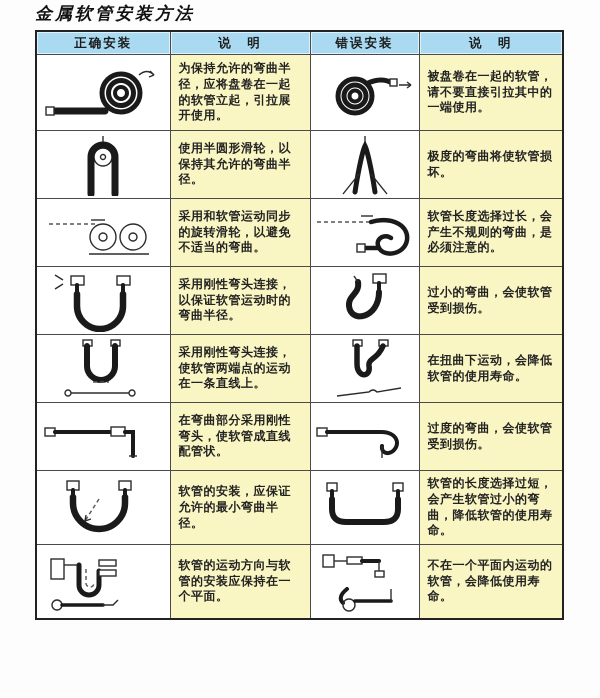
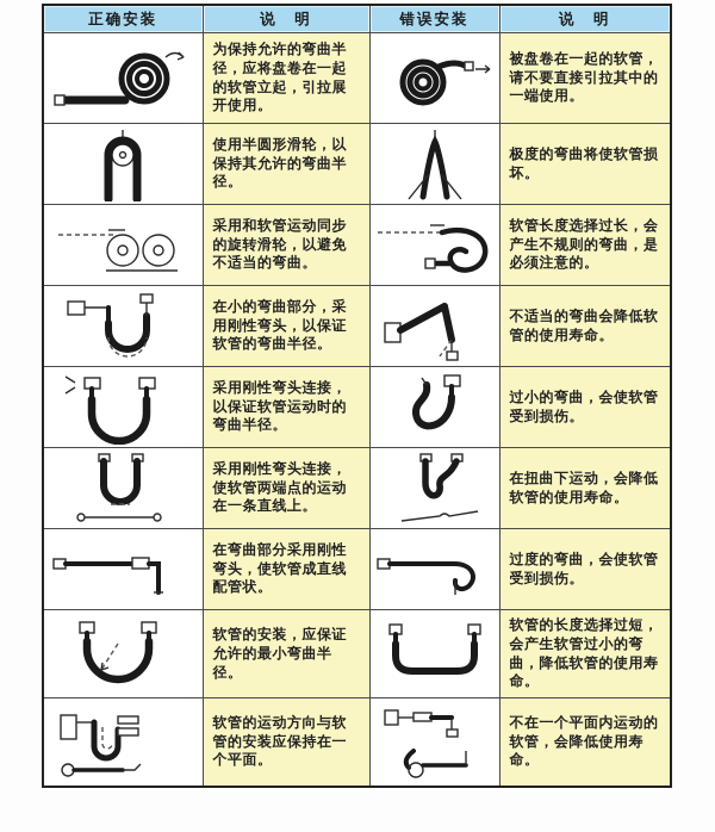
- 金属软管安装方法
  正确安装	说 明	错误安装	说 明
  	为保持允许的弯曲半径，应将盘卷在一起的软管立起，引拉展开使用。		被盘卷在一起的软管，请不要直接引拉其中的一端使用。
  	使用半圆形滑轮，以保持其允许的弯曲半径。		极度的弯曲将使软管损坏。
  	采用和软管运动同步的旋转滑轮，以避免不适当的弯曲。		软管长度选择过长，会产生不规则的弯曲，是必须注意的。
+ 	在小的弯曲部分，采用刚性弯头，以保证软管的弯曲半径。		不适当的弯曲会降低软管的使用寿命。
  	采用刚性弯头连接，以保证软管运动时的弯曲半径。		过小的弯曲，会使软管受到损伤。
  	采用刚性弯头连接，使软管两端点的运动在一条直线上。		在扭曲下运动，会降低软管的使用寿命。
  	在弯曲部分采用刚性弯头，使软管成直线配管状。		过度的弯曲，会使软管受到损伤。
  	软管的安装，应保证允许的最小弯曲半径。		软管的长度选择过短，会产生软管过小的弯曲，降低软管的使用寿命。
  	软管的运动方向与软管的安装应保持在一个平面。		不在一个平面内运动的软管，会降低使用寿命。
